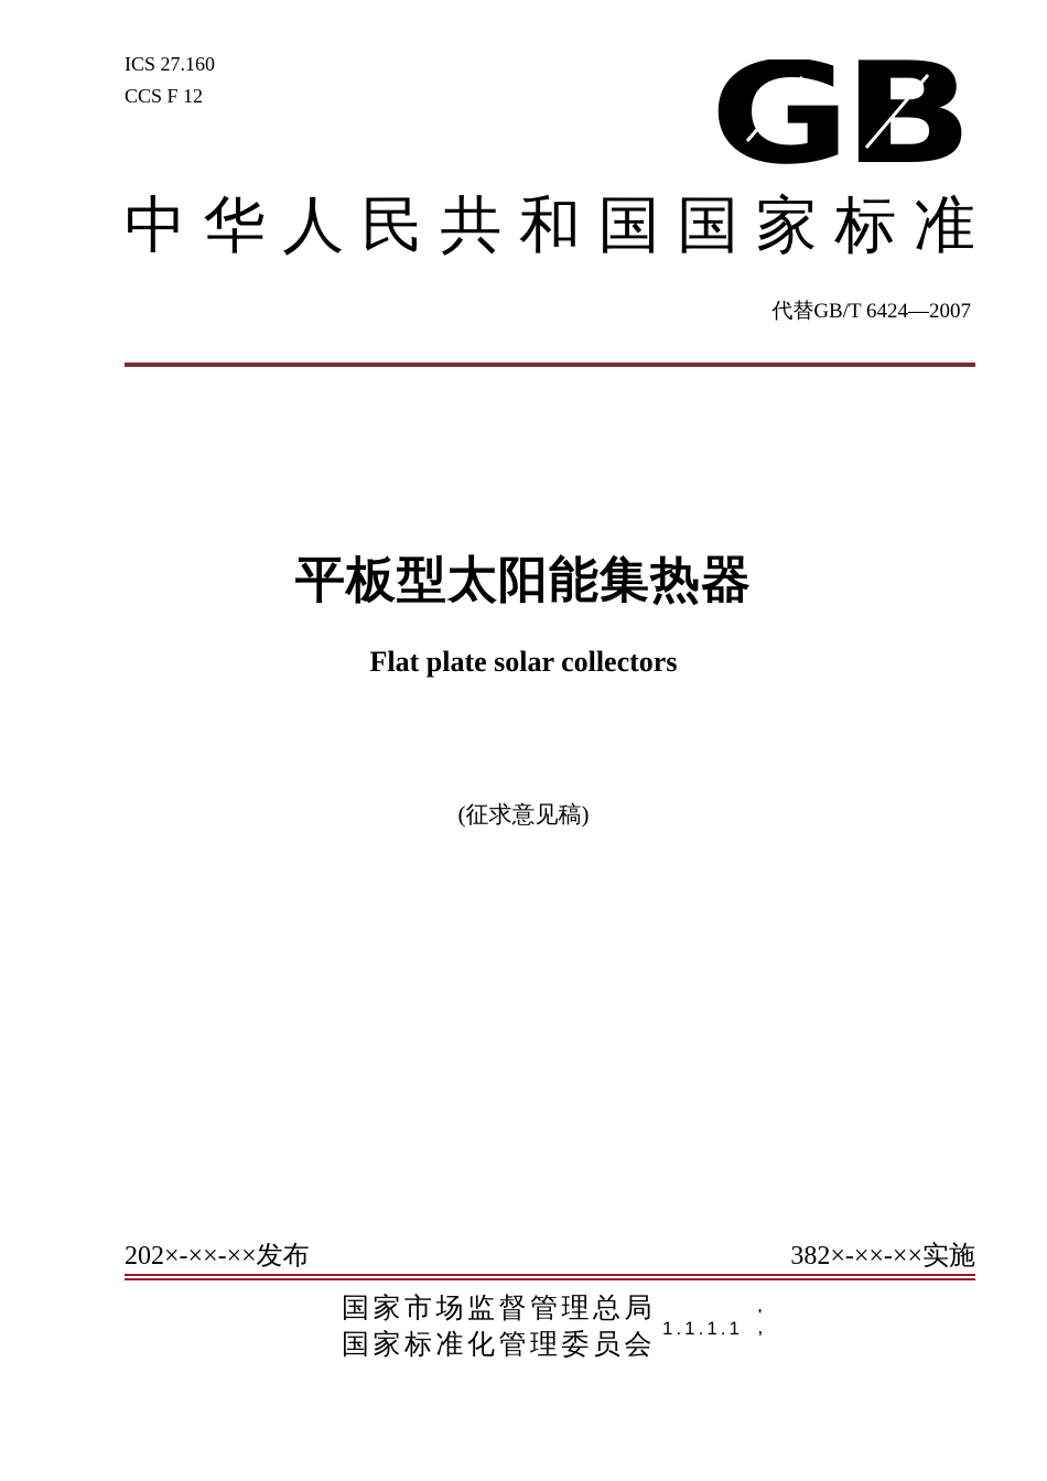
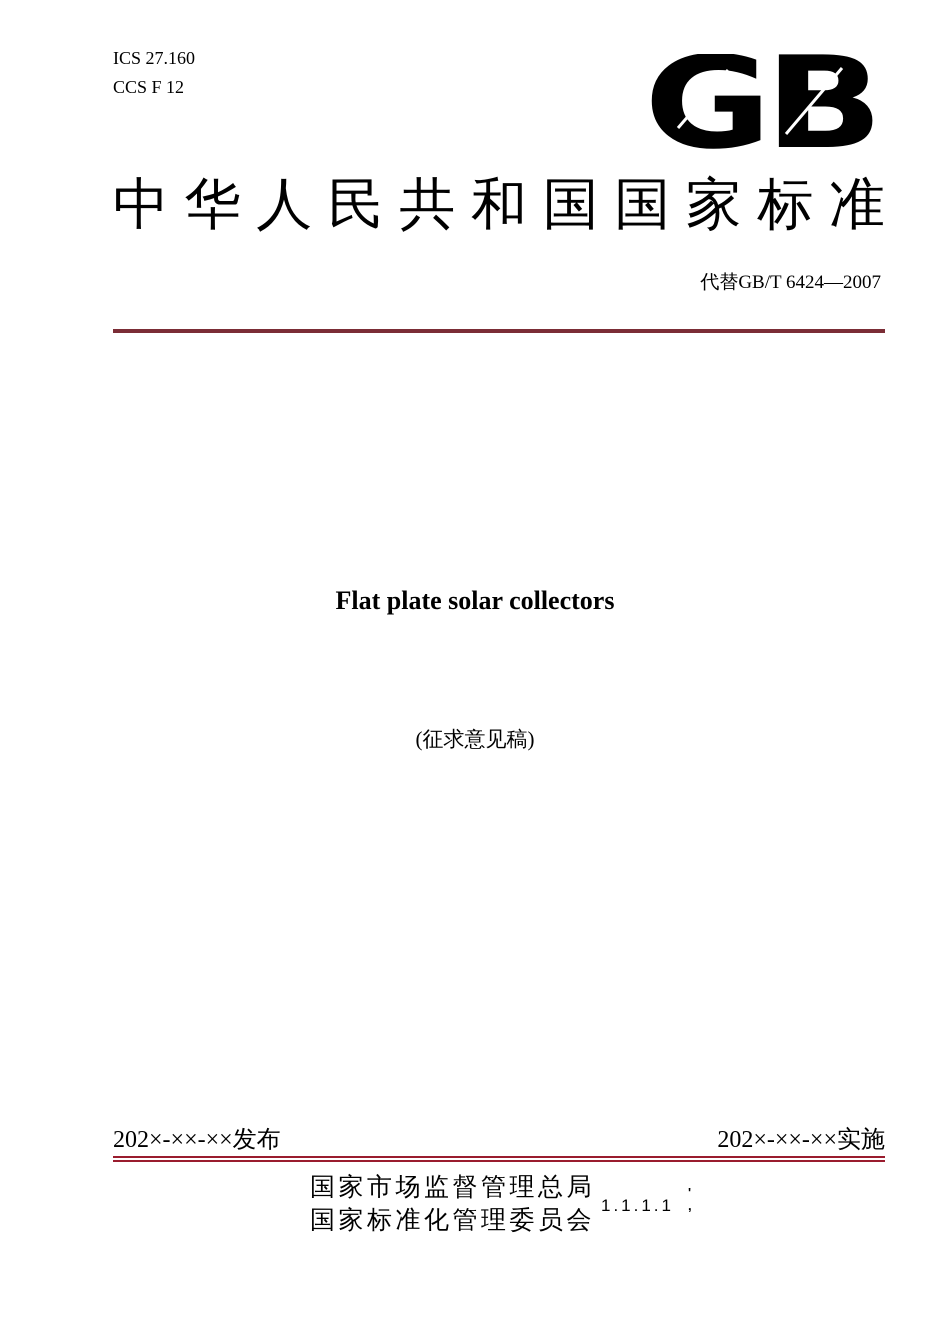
  ICS 27.160
  CCS F 12
  GB
  中华人民共和国国家标准
  代替GB/T 6424—2007
- 平板型太阳能集热器
  Flat plate solar collectors
  (征求意见稿)
  202×-××-××发布
- 382×-××-××实施
+ 202×-××-××实施
  国家市场监督管理总局
  国家标准化管理委员会
  1.1.1.1
  '
  ,
